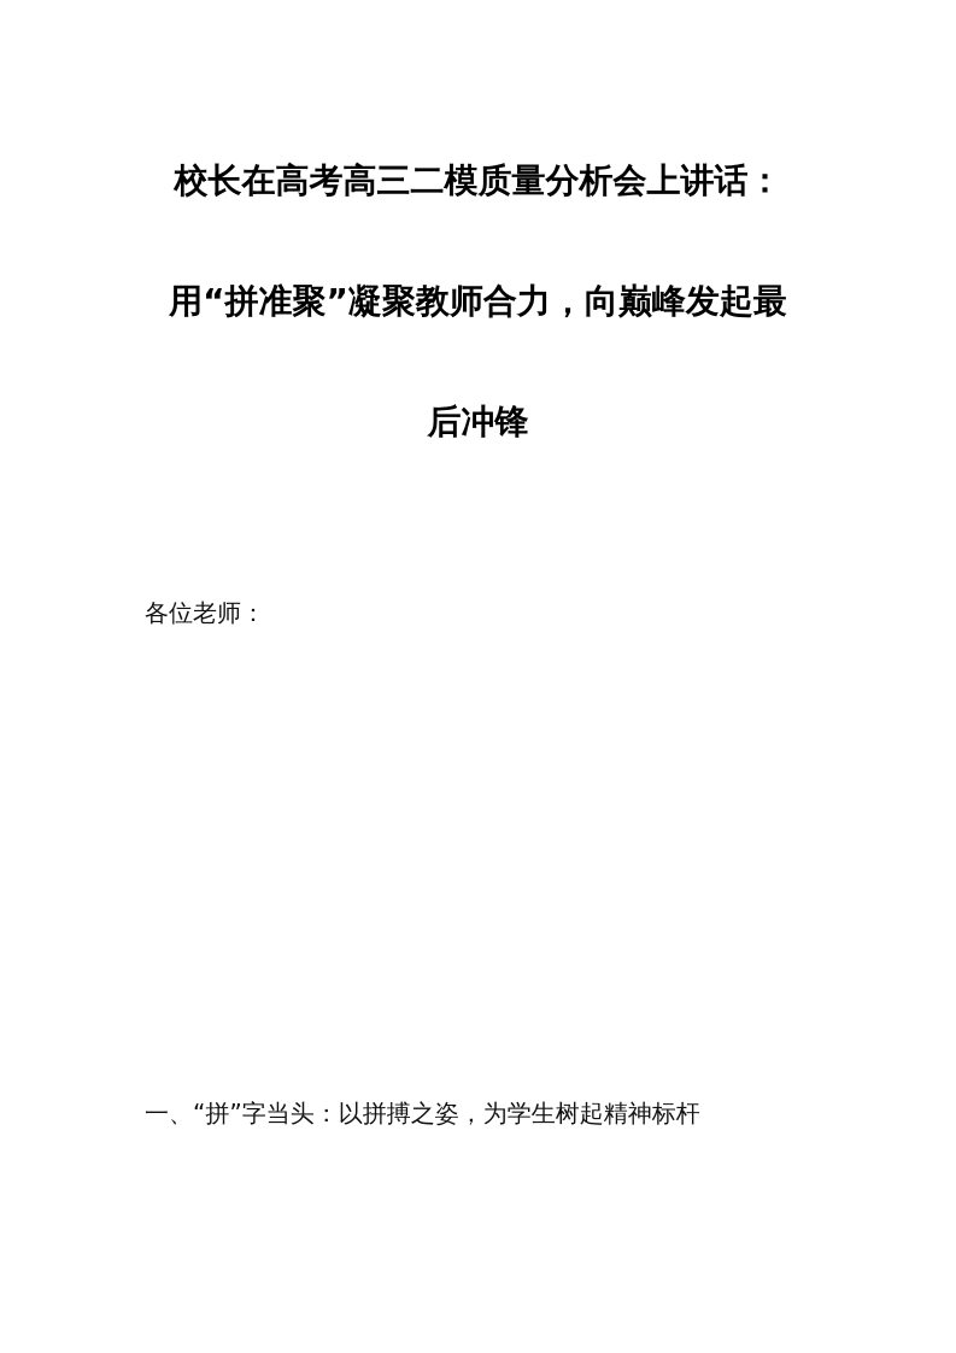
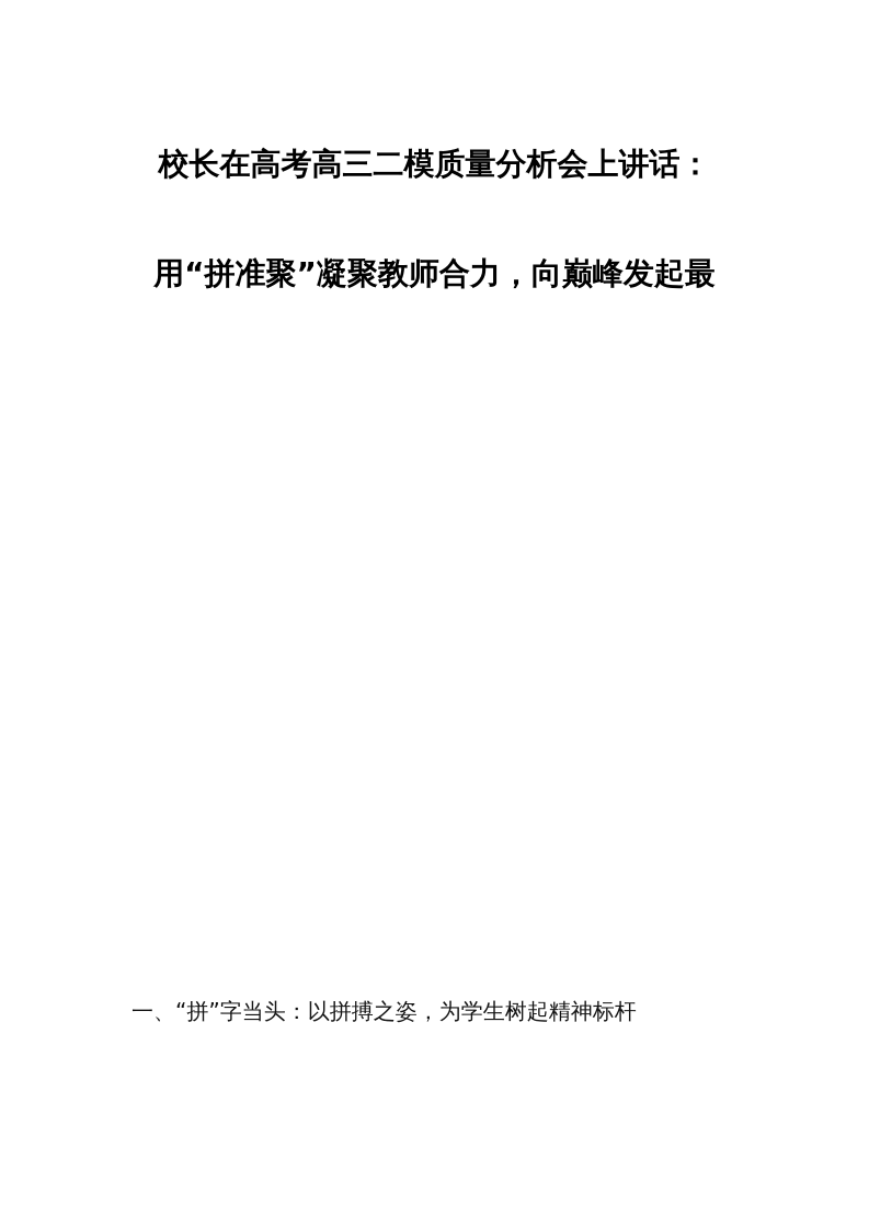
  校长在高考高三二模质量分析会上讲话：
  用“拼准聚”凝聚教师合力，向巅峰发起最
- 后冲锋
- 各位老师：
  一、“拼”字当头：以拼搏之姿，为学生树起精神标杆
